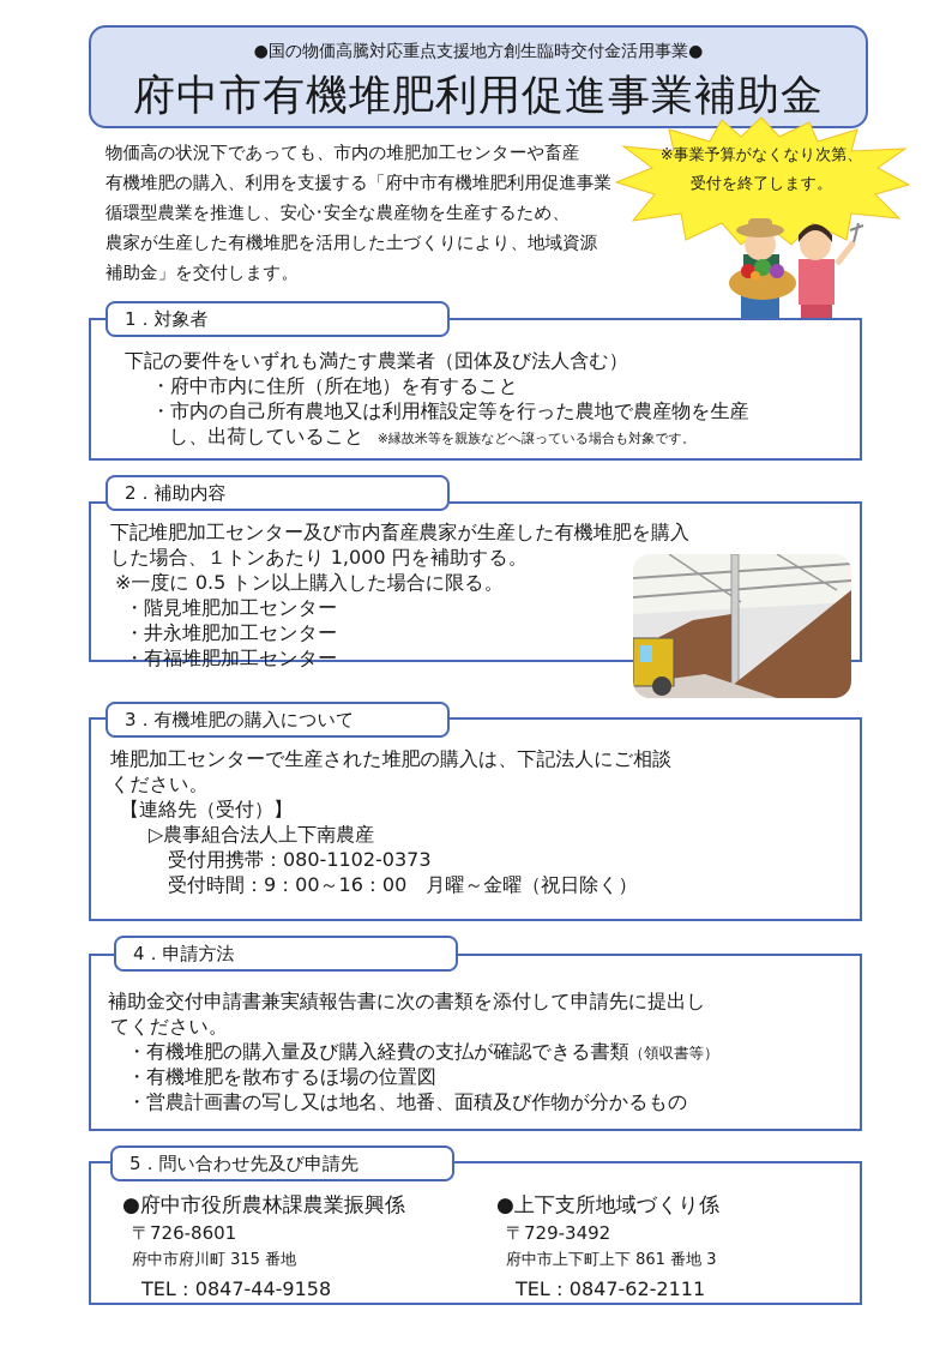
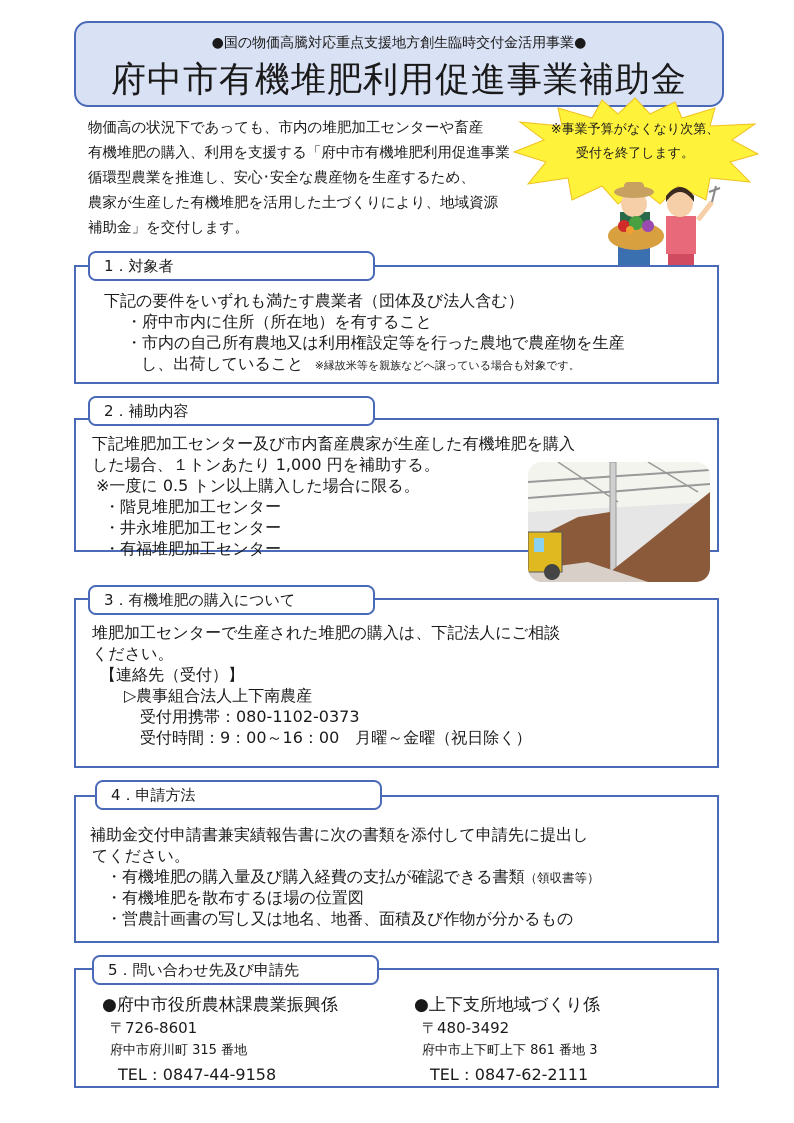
  ●国の物価高騰対応重点支援地方創生臨時交付金活用事業●
  府中市有機堆肥利用促進事業補助金
  物価高の状況下であっても、市内の堆肥加工センターや畜産
  有機堆肥の購入、利用を支援する「府中市有機堆肥利用促進事業
  循環型農業を推進し、安心･安全な農産物を生産するため、
  農家が生産した有機堆肥を活用した土づくりにより、地域資源
  補助金」を交付します。
  ※事業予算がなくなり次第、
  受付を終了します。
  1．対象者
  下記の要件をいずれも満たす農業者（団体及び法人含む）
  ・府中市内に住所（所在地）を有すること
  ・市内の自己所有農地又は利用権設定等を行った農地で農産物を生産
  し、出荷していること ※縁故米等を親族などへ譲っている場合も対象です。
  2．補助内容
  下記堆肥加工センター及び市内畜産農家が生産した有機堆肥を購入
  した場合、１トンあたり 1,000 円を補助する。
  ※一度に 0.5 トン以上購入した場合に限る。
  ・階見堆肥加工センター
  ・井永堆肥加工センター
  ・有福堆肥加工センター
  3．有機堆肥の購入について
  堆肥加工センターで生産された堆肥の購入は、下記法人にご相談
  ください。
  【連絡先（受付）】
  ▷農事組合法人上下南農産
  受付用携帯：080-1102-0373
  受付時間：9：00～16：00 月曜～金曜（祝日除く）
  4．申請方法
  補助金交付申請書兼実績報告書に次の書類を添付して申請先に提出し
  てください。
  ・有機堆肥の購入量及び購入経費の支払が確認できる書類（領収書等）
  ・有機堆肥を散布するほ場の位置図
  ・営農計画書の写し又は地名、地番、面積及び作物が分かるもの
  5．問い合わせ先及び申請先
  ●府中市役所農林課農業振興係
  〒726-8601
  府中市府川町 315 番地
  TEL：0847-44-9158
  ●上下支所地域づくり係
- 〒729-3492
+ 〒480-3492
  府中市上下町上下 861 番地 3
  TEL：0847-62-2111
